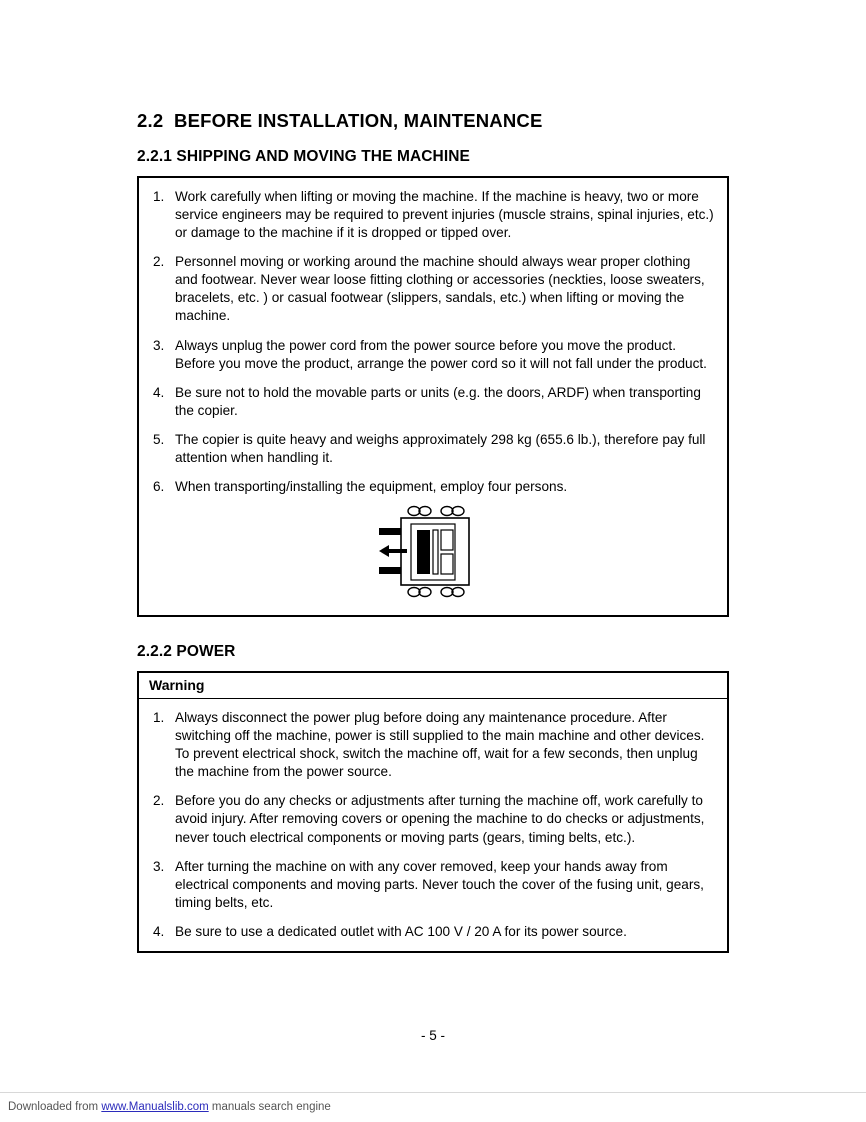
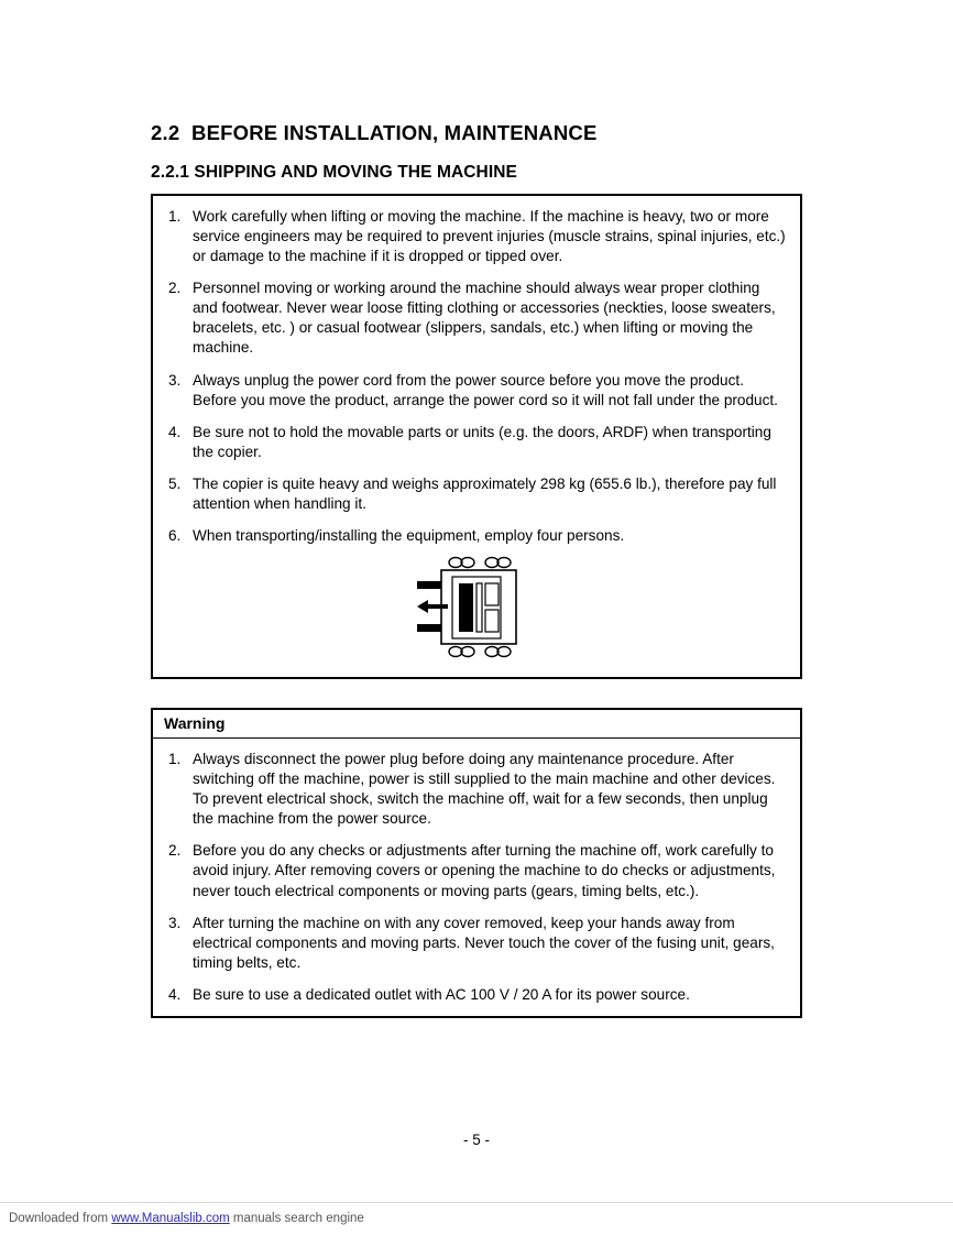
  2.2 BEFORE INSTALLATION, MAINTENANCE
  2.2.1 SHIPPING AND MOVING THE MACHINE
  1.
  Work carefully when lifting or moving the machine. If the machine is heavy, two or more service engineers may be required to prevent injuries (muscle strains, spinal injuries, etc.) or damage to the machine if it is dropped or tipped over.
  2.
  Personnel moving or working around the machine should always wear proper clothing and footwear. Never wear loose fitting clothing or accessories (neckties, loose sweaters, bracelets, etc. ) or casual footwear (slippers, sandals, etc.) when lifting or moving the machine.
  3.
  Always unplug the power cord from the power source before you move the product. Before you move the product, arrange the power cord so it will not fall under the product.
  4.
  Be sure not to hold the movable parts or units (e.g. the doors, ARDF) when transporting the copier.
  5.
  The copier is quite heavy and weighs approximately 298 kg (655.6 lb.), therefore pay full attention when handling it.
  6.
  When transporting/installing the equipment, employ four persons.
- 2.2.2 POWER
  Warning
  1.
  Always disconnect the power plug before doing any maintenance procedure. After switching off the machine, power is still supplied to the main machine and other devices. To prevent electrical shock, switch the machine off, wait for a few seconds, then unplug the machine from the power source.
  2.
  Before you do any checks or adjustments after turning the machine off, work carefully to avoid injury. After removing covers or opening the machine to do checks or adjustments, never touch electrical components or moving parts (gears, timing belts, etc.).
  3.
  After turning the machine on with any cover removed, keep your hands away from electrical components and moving parts. Never touch the cover of the fusing unit, gears, timing belts, etc.
  4.
  Be sure to use a dedicated outlet with AC 100 V / 20 A for its power source.
  - 5 -
  Downloaded from www.Manualslib.com manuals search engine
